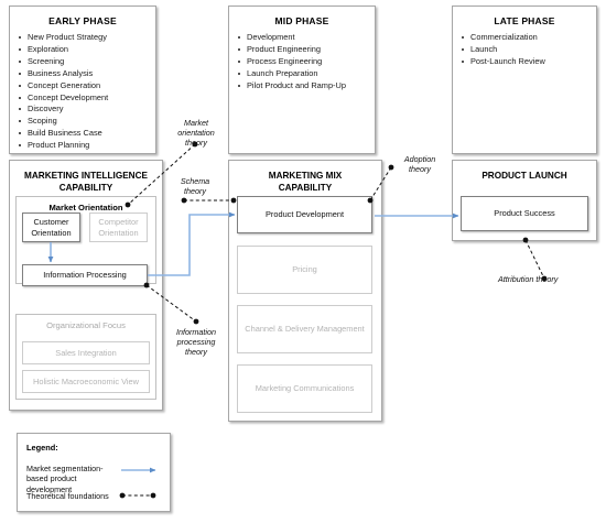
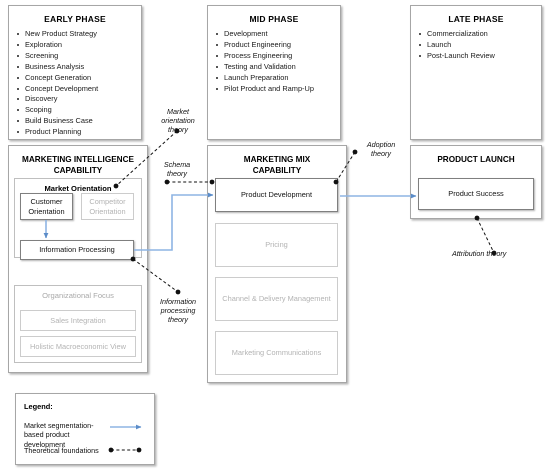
  EARLY PHASE
  New Product Strategy
  Exploration
  Screening
  Business Analysis
  Concept Generation
  Concept Development
  Discovery
  Scoping
  Build Business Case
  Product Planning
  MID PHASE
  Development
  Product Engineering
  Process Engineering
+ Testing and Validation
  Launch Preparation
  Pilot Product and Ramp-Up
  LATE PHASE
  Commercialization
  Launch
  Post-Launch Review
  MARKETING INTELLIGENCE
  CAPABILITY
  Market Orientation
  Customer Orientation
  Competitor Orientation
  Information Processing
  Organizational Focus
  Sales Integration
  Holistic Macroeconomic View
  MARKETING MIX
  CAPABILITY
  Product Development
  Pricing
  Channel & Delivery Management
  Marketing Communications
  PRODUCT LAUNCH
  Product Success
  Market orientation thory
  Schema theory
  Information processing theory
  Adoption theory
  Attribution thory
  Legend:
  Market segmentation-based product development
  Theoretical foundations
